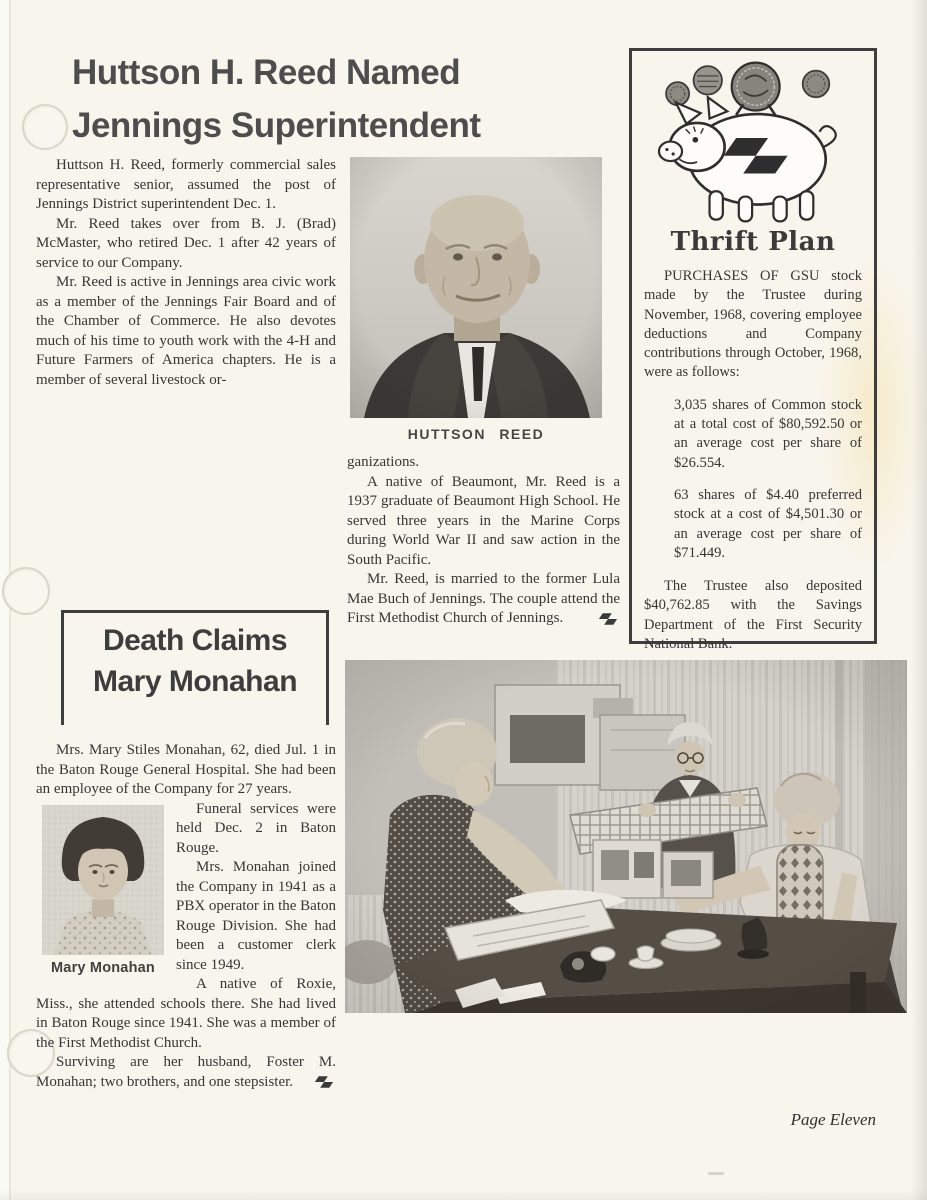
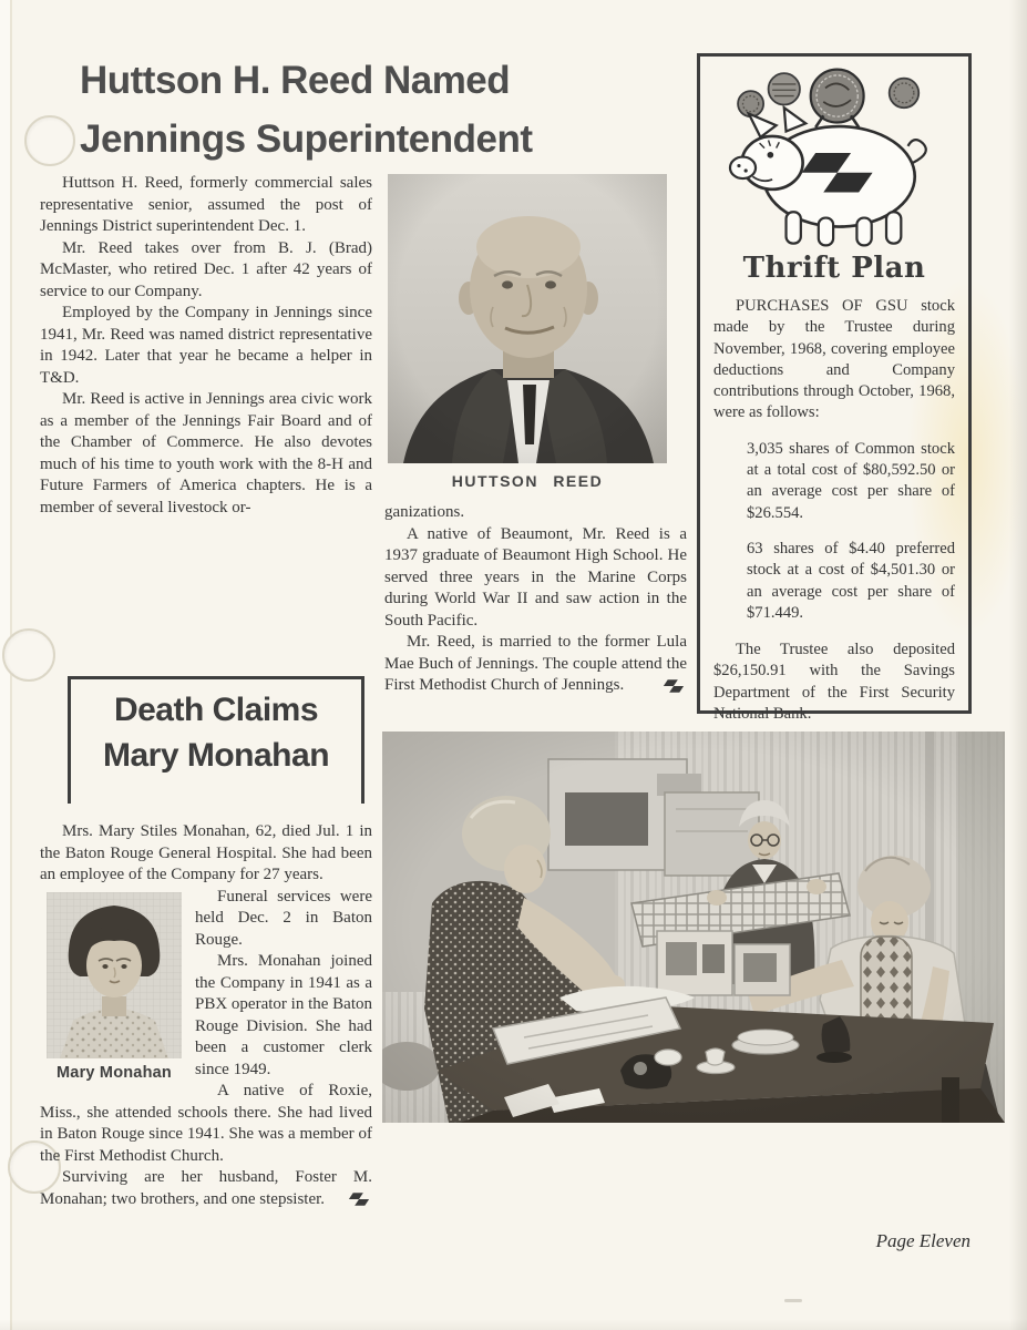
  Huttson H. Reed Named
  Jennings Superintendent
  Huttson H. Reed, formerly commercial sales representative senior, assumed the post of Jennings District superintendent Dec. 1.
  Mr. Reed takes over from B. J. (Brad) McMaster, who retired Dec. 1 after 42 years of service to our Company.
+ Employed by the Company in Jennings since 1941, Mr. Reed was named district representative in 1942. Later that year he became a helper in T&D.
- Mr. Reed is active in Jennings area civic work as a member of the Jennings Fair Board and of the Chamber of Commerce. He also devotes much of his time to youth work with the 4-H and Future Farmers of America chapters. He is a member of several livestock or-
+ Mr. Reed is active in Jennings area civic work as a member of the Jennings Fair Board and of the Chamber of Commerce. He also devotes much of his time to youth work with the 8-H and Future Farmers of America chapters. He is a member of several livestock or-
  HUTTSON REED
  ganizations.
  A native of Beaumont, Mr. Reed is a 1937 graduate of Beaumont High School. He served three years in the Marine Corps during World War II and saw action in the South Pacific.
  Mr. Reed, is married to the former Lula Mae Buch of Jennings. The couple attend the First Methodist Church of Jennings.
  Thrift Plan
  PURCHASES OF GSU stock made by the Trustee during November, 1968, covering employee deductions and Company contributions through October, 1968, were as follows:
  3,035 shares of Common stock at a total cost of $80,592.50 or an average cost per share of $26.554.
  63 shares of $4.40 preferred stock at a cost of $4,501.30 or an average cost per share of $71.449.
- The Trustee also deposited $40,762.85 with the Savings Department of the First Security National Bank.
+ The Trustee also deposited $26,150.91 with the Savings Department of the First Security National Bank.
  Death Claims
  Mary Monahan
  Mrs. Mary Stiles Monahan, 62, died Jul. 1 in the Baton Rouge General Hospital. She had been an employee of the Company for 27 years.
  Mary Monahan
  Funeral services were held Dec. 2 in Baton Rouge.
  Mrs. Monahan joined the Company in 1941 as a PBX operator in the Baton Rouge Division. She had been a customer clerk since 1949.
  A native of Roxie, Miss., she attended schools there. She had lived in Baton Rouge since 1941. She was a member of the First Methodist Church.
  Surviving are her husband, Foster M. Monahan; two brothers, and one stepsister.
  Page Eleven
